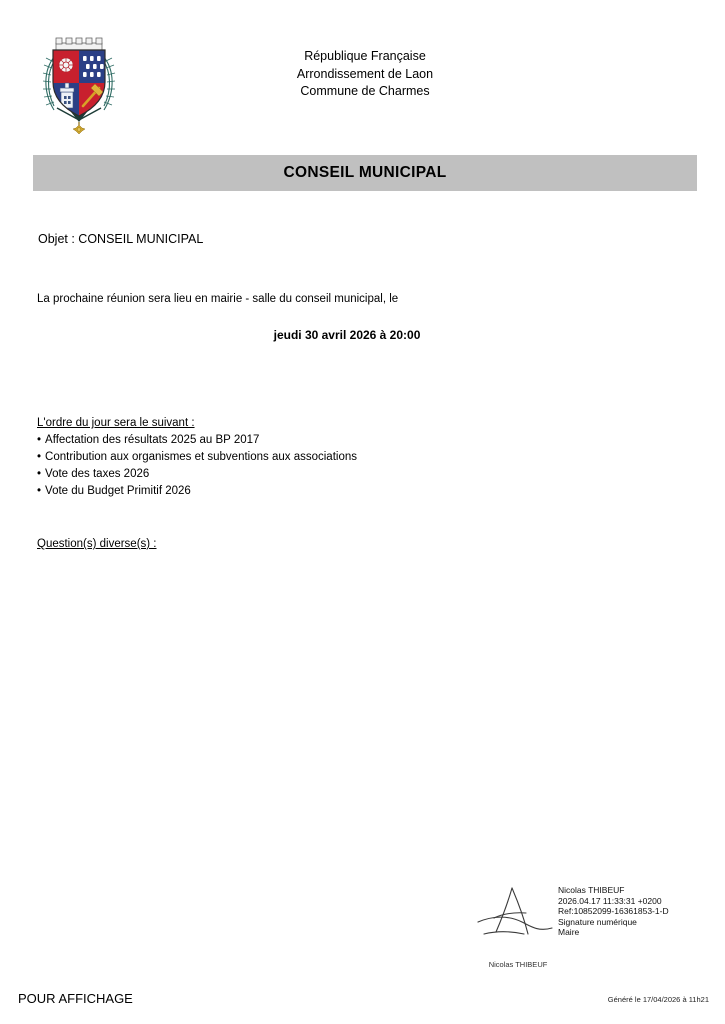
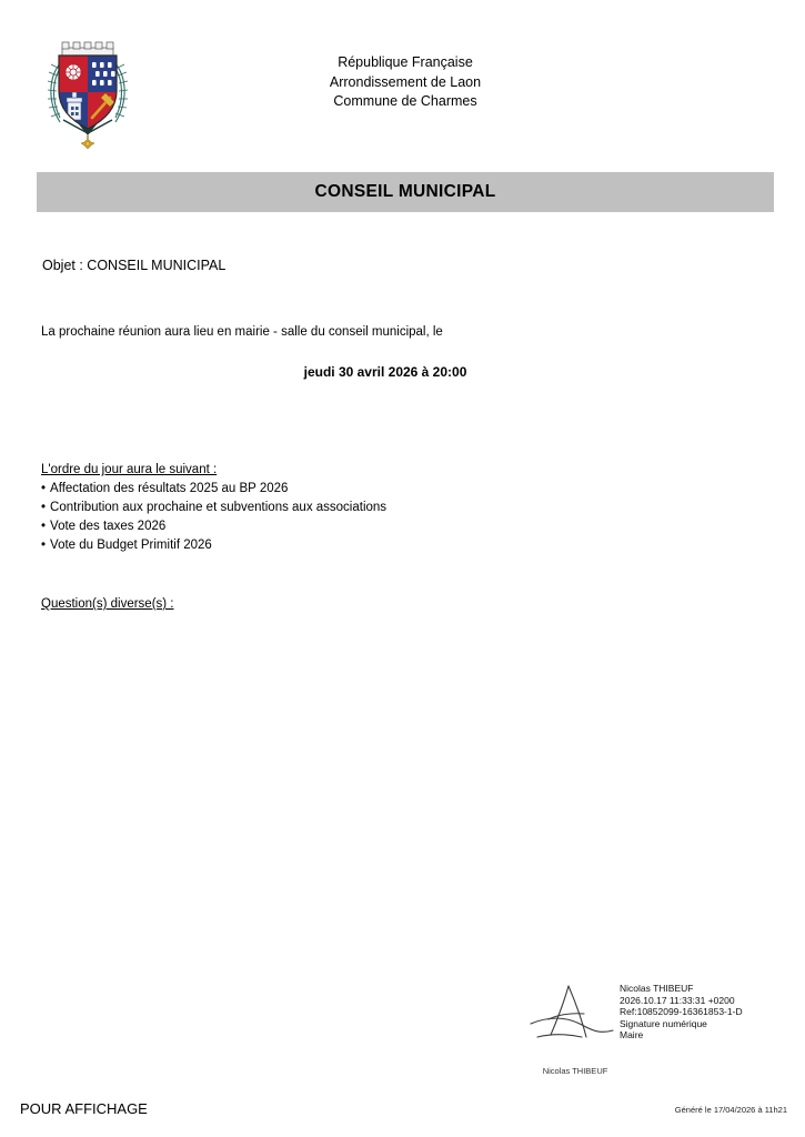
  République Française
  Arrondissement de Laon
  Commune de Charmes
  CONSEIL MUNICIPAL
  Objet : CONSEIL MUNICIPAL
- La prochaine réunion sera lieu en mairie - salle du conseil municipal, le
+ La prochaine réunion aura lieu en mairie - salle du conseil municipal, le
  jeudi 30 avril 2026 à 20:00
- L'ordre du jour sera le suivant :
+ L'ordre du jour aura le suivant :
- • Affectation des résultats 2025 au BP 2017
+ • Affectation des résultats 2025 au BP 2026
- • Contribution aux organismes et subventions aux associations
+ • Contribution aux prochaine et subventions aux associations
  • Vote des taxes 2026
  • Vote du Budget Primitif 2026
  Question(s) diverse(s) :
  Nicolas THIBEUF
  Nicolas THIBEUF
- 2026.04.17 11:33:31 +0200
+ 2026.10.17 11:33:31 +0200
  Ref:10852099-16361853-1-D
  Signature numérique
  Maire
  POUR AFFICHAGE
  Généré le 17/04/2026 à 11h21
